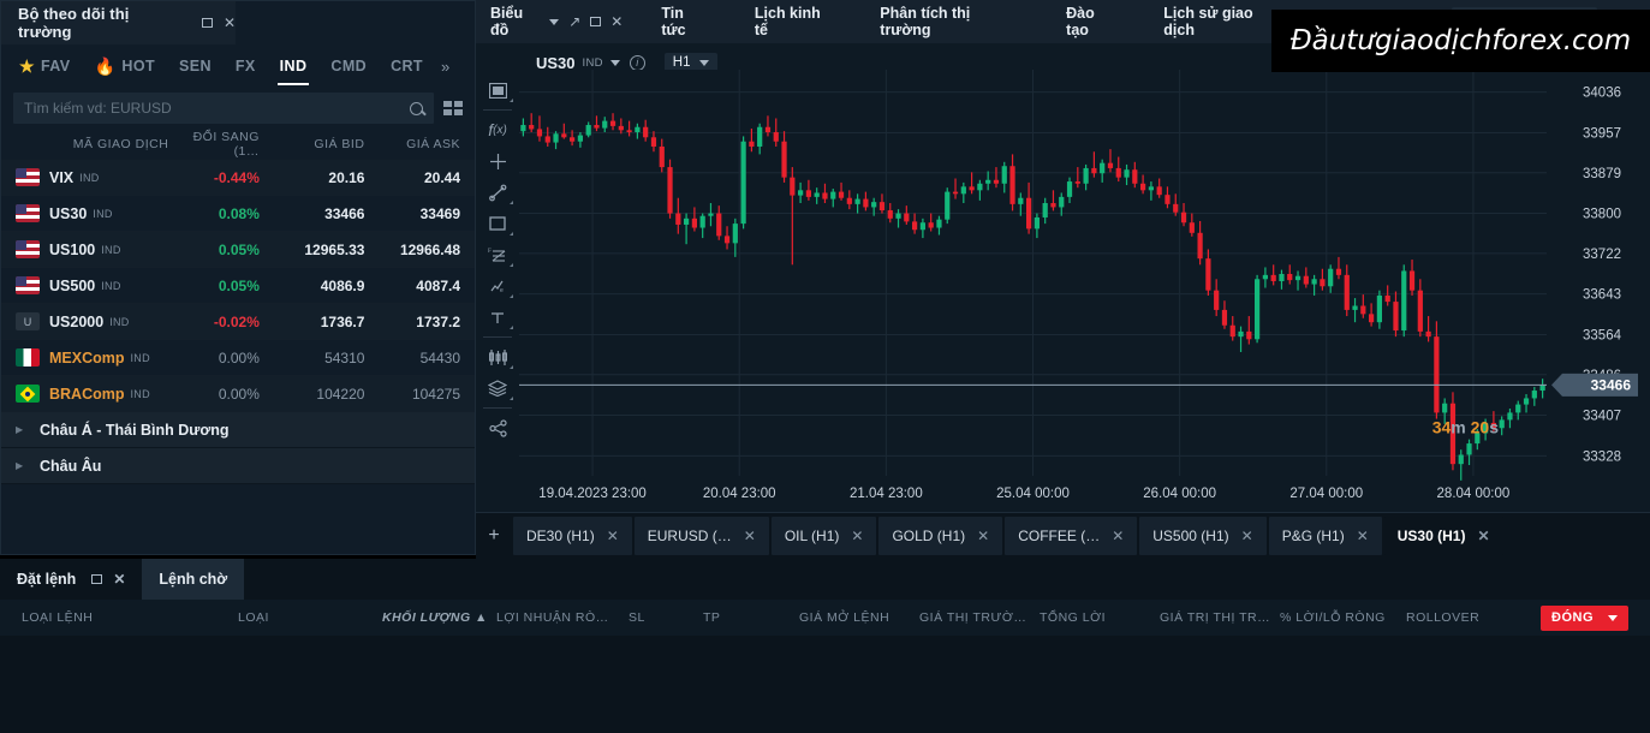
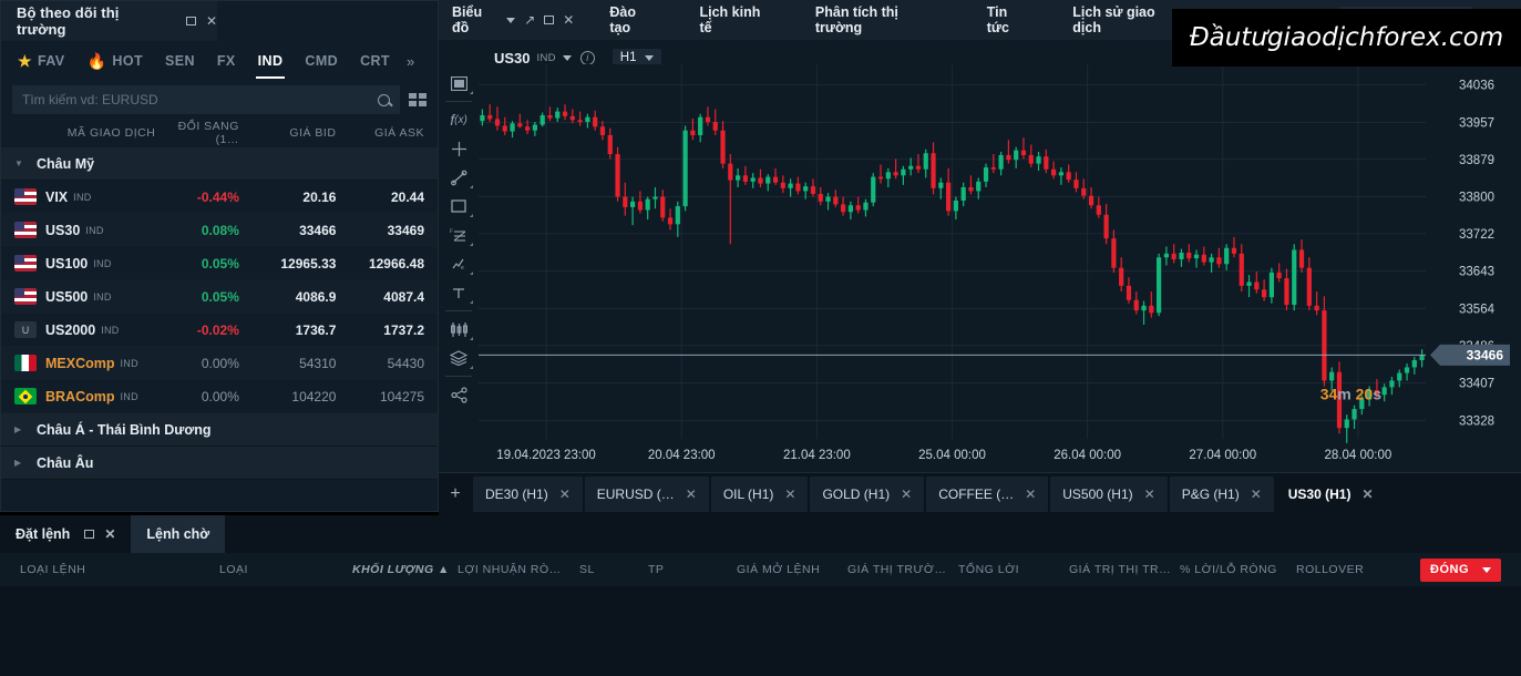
  Bộ theo dõi thị trường
  ✕
  ★
  FAV
  🔥
  HOT
  SEN
  FX
  IND
  CMD
  CRT
  »
  Tìm kiếm vd: EURUSD
  MÃ GIAO DỊCH
  ĐỔI SANG (1…
  GIÁ BID
  GIÁ ASK
+ ▼
+ Châu Mỹ
  VIX
  IND
  -0.44%
  20.16
  20.44
  US30
  IND
  0.08%
  33466
  33469
  US100
  IND
  0.05%
  12965.33
  12966.48
  US500
  IND
  0.05%
  4086.9
  4087.4
  U
  US2000
  IND
  -0.02%
  1736.7
  1737.2
  MEXComp
  IND
  0.00%
  54310
  54430
  BRAComp
  IND
  0.00%
  104220
  104275
  ▶
  Châu Á - Thái Bình Dương
  ▶
  Châu Âu
  Biểu đồ
  ↗
  ✕
- Tin tức
+ Đào tạo
  Lịch kinh tế
  Phân tích thị trường
- Đào tạo
+ Tin tức
  Lịch sử giao dịch
  Đầutưgiaodịchforex.com
  US30
  IND
  i
  H1
  f
  (x)
  34036
  33957
  33879
  33800
  33722
  33643
  33564
  33407
  33328
  19.04.2023 23:00
  20.04 23:00
  21.04 23:00
  25.04 00:00
  26.04 00:00
  27.04 00:00
  28.04 00:00
  33466
  34m 20s
  +
  DE30 (H1)
  ✕
  EURUSD (…
  ✕
  OIL (H1)
  ✕
  GOLD (H1)
  ✕
  COFFEE (…
  ✕
  US500 (H1)
  ✕
  P&G (H1)
  ✕
  US30 (H1)
  ✕
  Đặt lệnh
  ✕
  Lệnh chờ
  LOẠI LỆNH
  LOẠI
  KHỐI LƯỢNG ▲
  LỢI NHUẬN RÒ…
  SL
  TP
  GIÁ MỞ LỆNH
  GIÁ THỊ TRƯỜ…
  TỔNG LỜI
  GIÁ TRỊ THỊ TR…
  % LỜI/LỖ RÒNG
  ROLLOVER
  ĐÓNG
